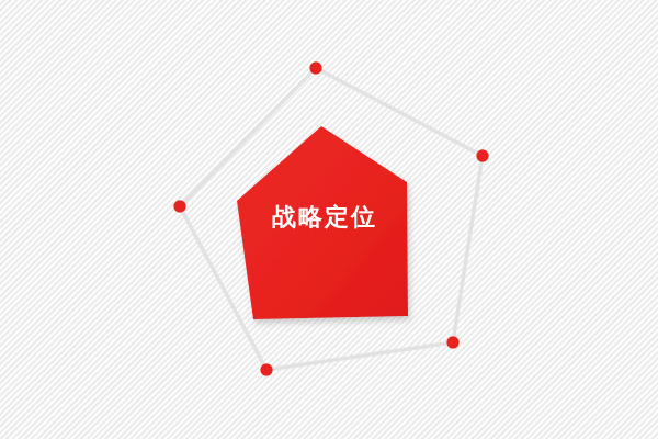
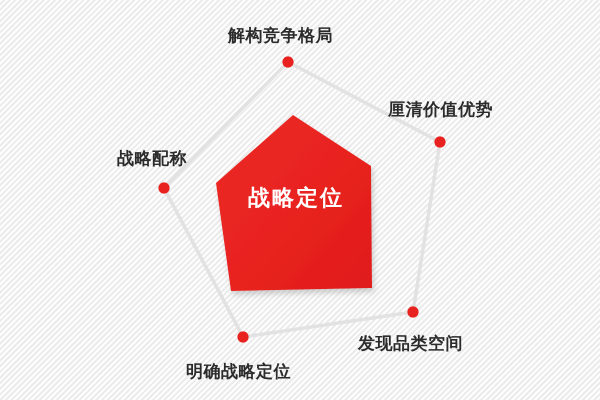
+ 解构竞争格局
+ 厘清价值优势
+ 发现品类空间
+ 明确战略定位
+ 战略配称
  战略定位
